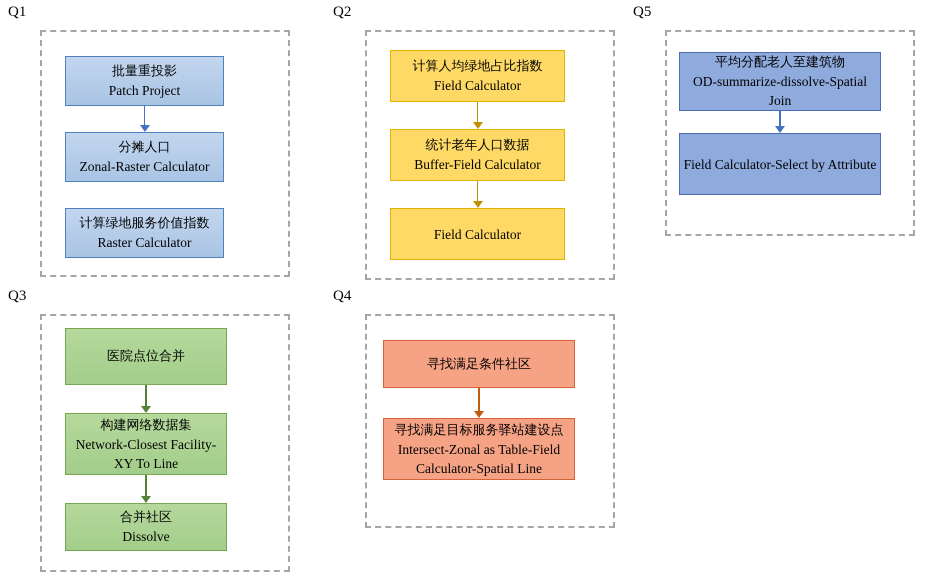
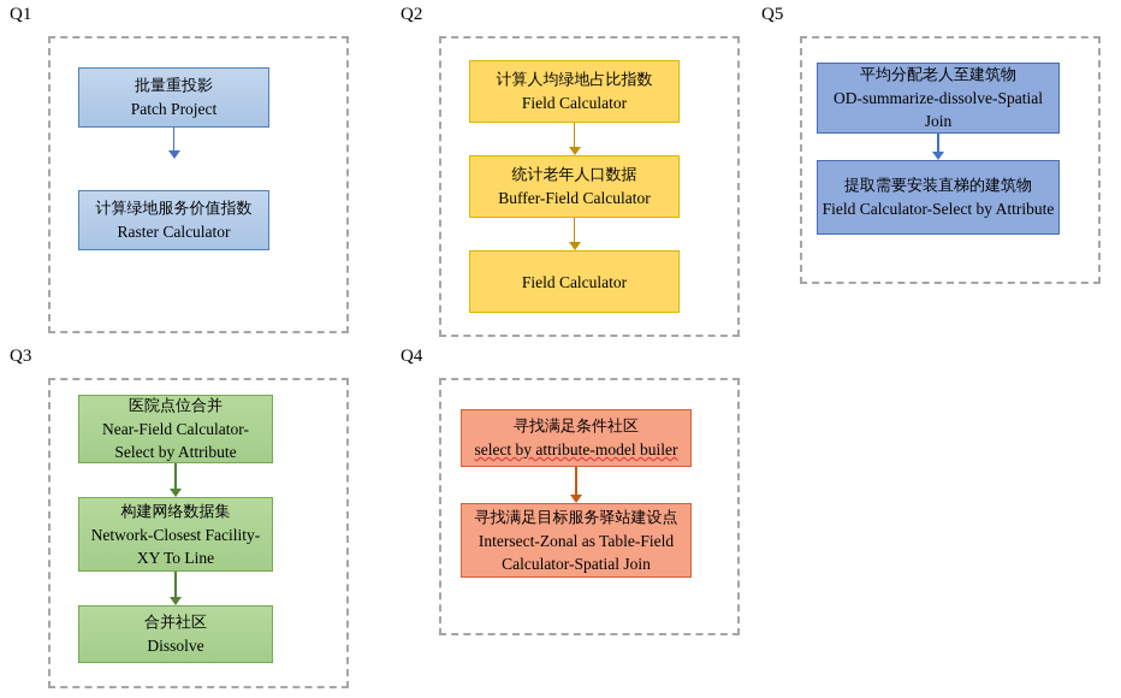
  Q1
  批量重投影
  Patch Project
- 分摊人口
- Zonal-Raster Calculator
  计算绿地服务价值指数
  Raster Calculator
  Q2
  计算人均绿地占比指数
  Field Calculator
  统计老年人口数据
  Buffer-Field Calculator
  Field Calculator
  Q5
  平均分配老人至建筑物
  OD-summarize-dissolve-Spatial Join
+ 提取需要安装直梯的建筑物
  Field Calculator-Select by Attribute
  Q3
  医院点位合并
+ Near-Field Calculator-Select by Attribute
  构建网络数据集
  Network-Closest Facility-XY To Line
  合并社区
  Dissolve
  Q4
  寻找满足条件社区
+ select by attribute-model builer
  寻找满足目标服务驿站建设点
- Intersect-Zonal as Table-Field Calculator-Spatial Line
+ Intersect-Zonal as Table-Field Calculator-Spatial Join
